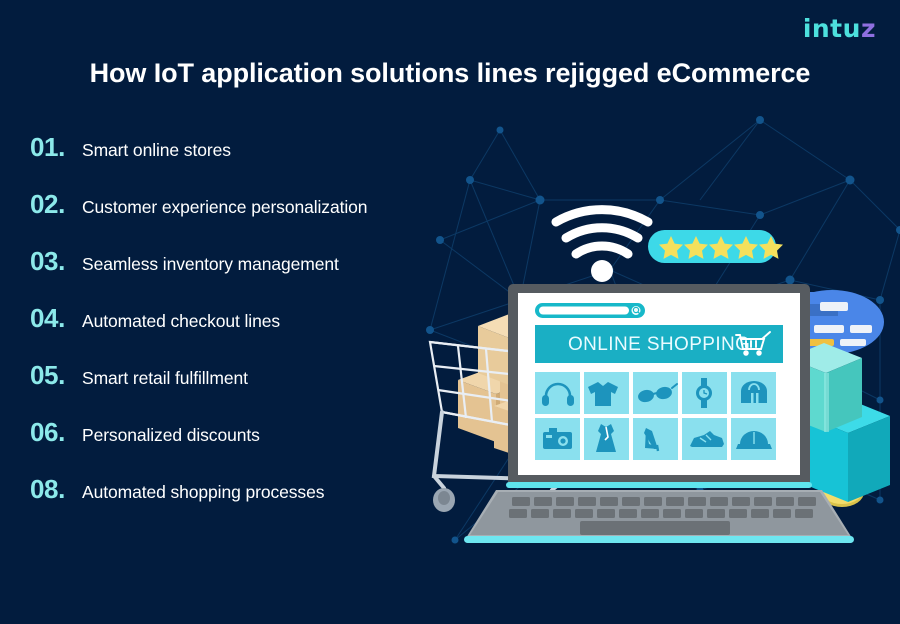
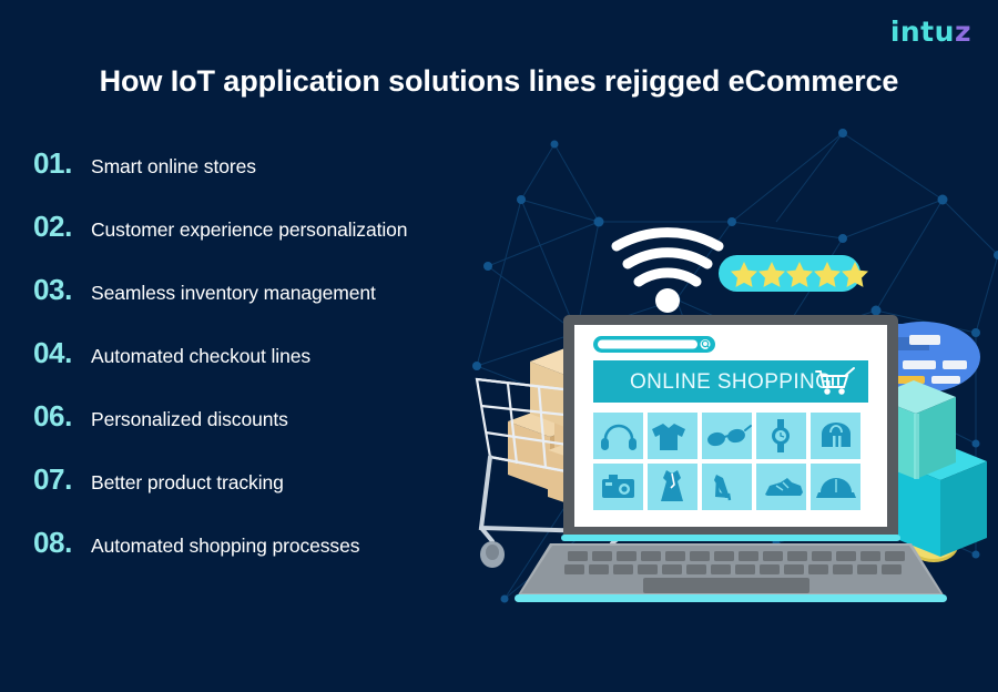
  intuz
  How IoT application solutions lines rejigged eCommerce
  01.
  Smart online stores
  02.
  Customer experience personalization
  03.
  Seamless inventory management
  04.
  Automated checkout lines
- 05.
- Smart retail fulfillment
  06.
  Personalized discounts
+ 07.
+ Better product tracking
  08.
  Automated shopping processes
  ONLINE SHOPPIN
